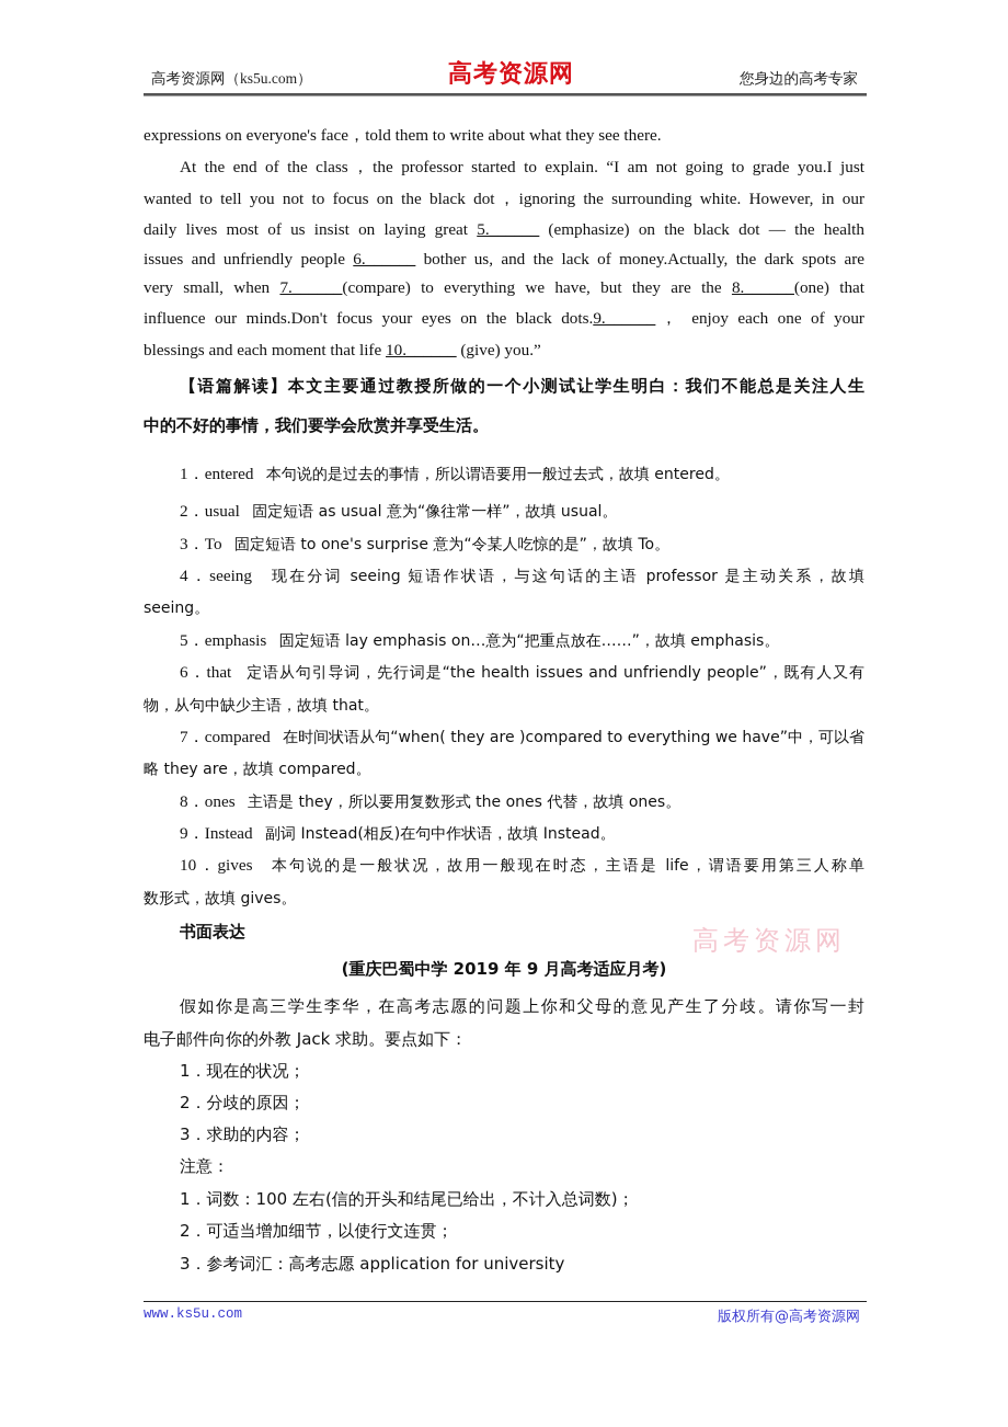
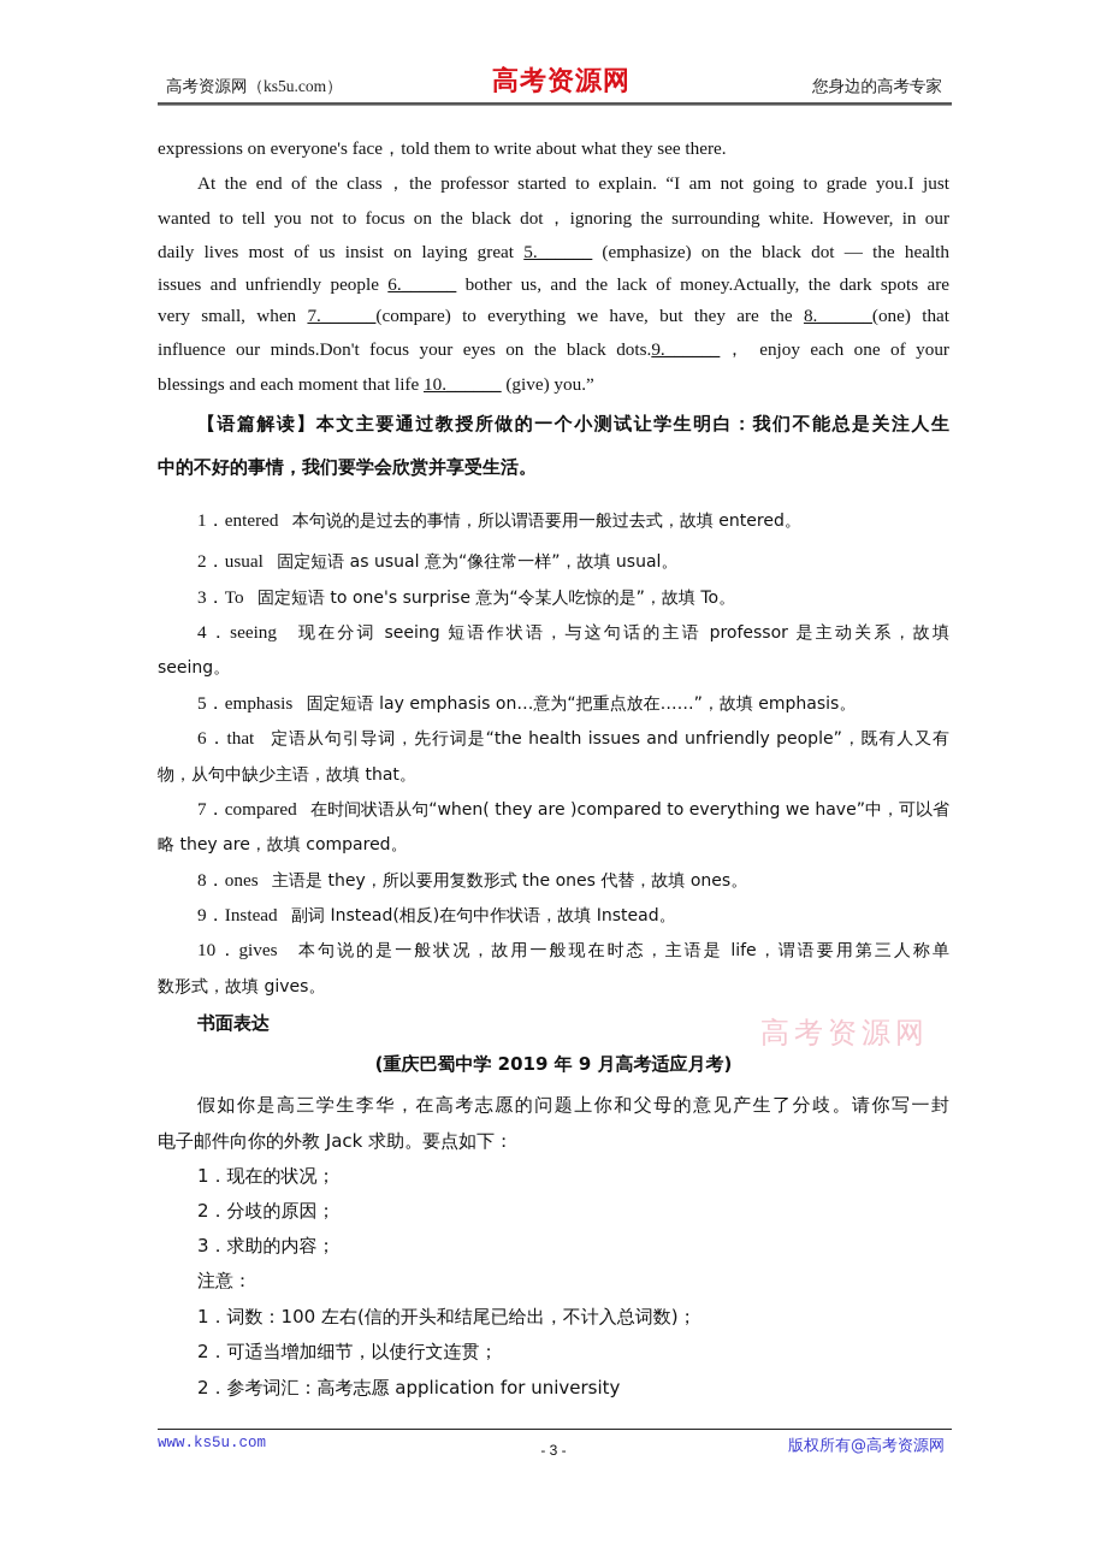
  高考资源网（ks5u.com）
  高考资源网
  您身边的高考专家
  expressions on everyone's face，told them to write about what they see there.
  At the end of the class，the professor started to explain. “I am not going to grade you.I just
  wanted to tell you not to focus on the black dot，ignoring the surrounding white. However, in our
  daily lives most of us insist on laying great 5.______ (emphasize) on the black dot — the health
  issues and unfriendly people 6.______ bother us, and the lack of money.Actually, the dark spots are
  very small, when 7.______(compare) to everything we have, but they are the 8.______(one) that
  influence our minds.Don't focus your eyes on the black dots.9.______， enjoy each one of your
  blessings and each moment that life 10.______ (give) you.”
  【语篇解读】本文主要通过教授所做的一个小测试让学生明白：我们不能总是关注人生
  中的不好的事情，我们要学会欣赏并享受生活。
  1．entered 本句说的是过去的事情，所以谓语要用一般过去式，故填 entered。
  2．usual 固定短语 as usual 意为“像往常一样”，故填 usual。
  3．To 固定短语 to one's surprise 意为“令某人吃惊的是”，故填 To。
  4．seeing 现在分词 seeing 短语作状语，与这句话的主语 professor 是主动关系，故填
  seeing。
  5．emphasis 固定短语 lay emphasis on…意为“把重点放在……”，故填 emphasis。
  6．that 定语从句引导词，先行词是“the health issues and unfriendly people”，既有人又有
  物，从句中缺少主语，故填 that。
  7．compared 在时间状语从句“when( they are )compared to everything we have”中，可以省
  略 they are，故填 compared。
  8．ones 主语是 they，所以要用复数形式 the ones 代替，故填 ones。
  9．Instead 副词 Instead(相反)在句中作状语，故填 Instead。
  10．gives 本句说的是一般状况，故用一般现在时态，主语是 life，谓语要用第三人称单
  数形式，故填 gives。
  书面表达
  (重庆巴蜀中学 2019 年 9 月高考适应月考)
  假如你是高三学生李华，在高考志愿的问题上你和父母的意见产生了分歧。请你写一封
  电子邮件向你的外教 Jack 求助。要点如下：
  1．现在的状况；
  2．分歧的原因；
  3．求助的内容；
  注意：
  1．词数：100 左右(信的开头和结尾已给出，不计入总词数)；
  2．可适当增加细节，以使行文连贯；
- 3．参考词汇：高考志愿 application for university
+ 2．参考词汇：高考志愿 application for university
  高考资源网
  www.ks5u.com
+ - 3 -
  版权所有@高考资源网
